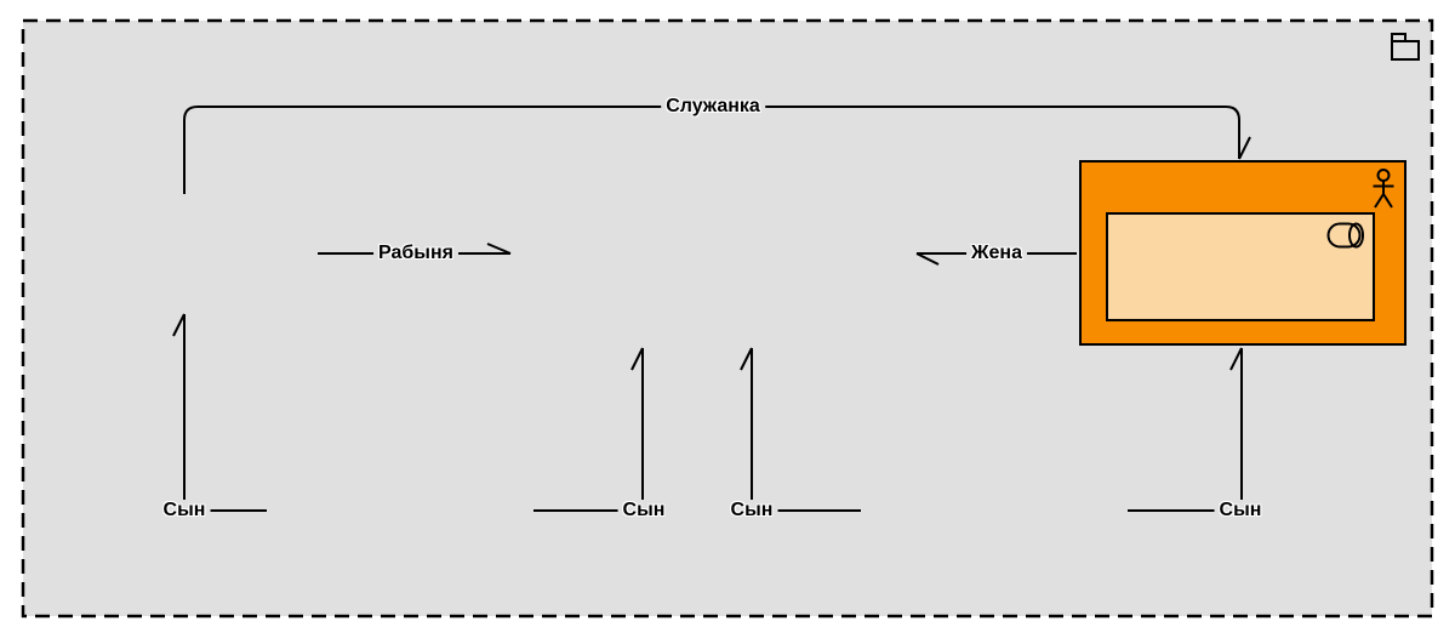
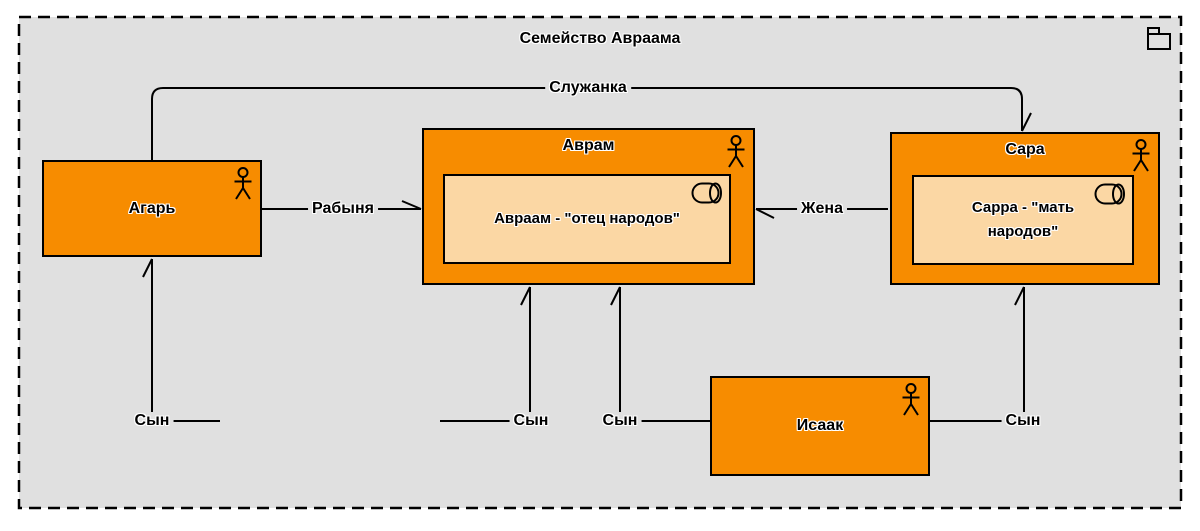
+ Семейство Авраама
+ Агарь
+ Аврам
+ Авраам - "отец народов"
+ Сара
+ Сарра - "мать народов"
+ Исаак
  Служанка
  Рабыня
  Жена
  Сын
  Сын
  Сын
  Сын
